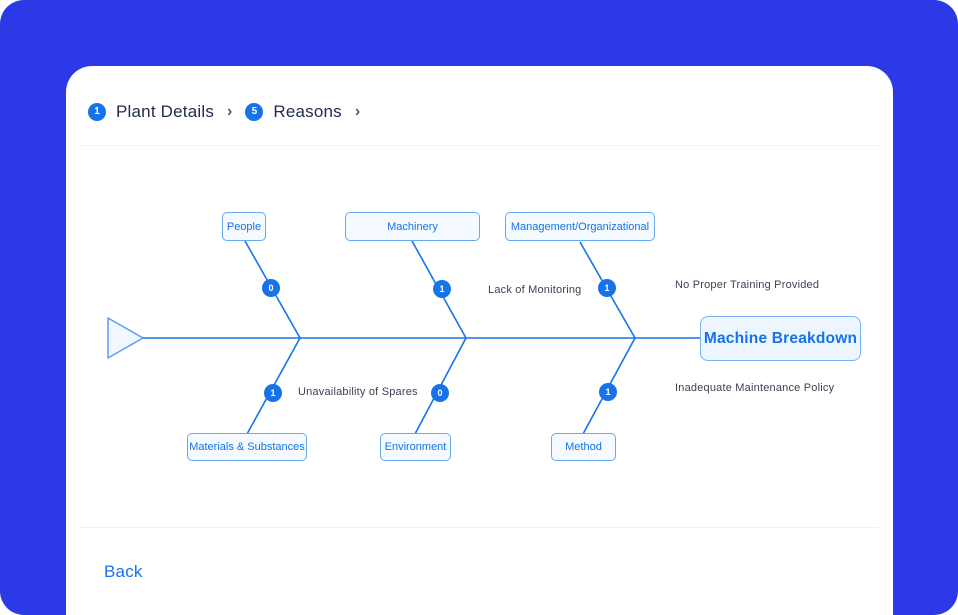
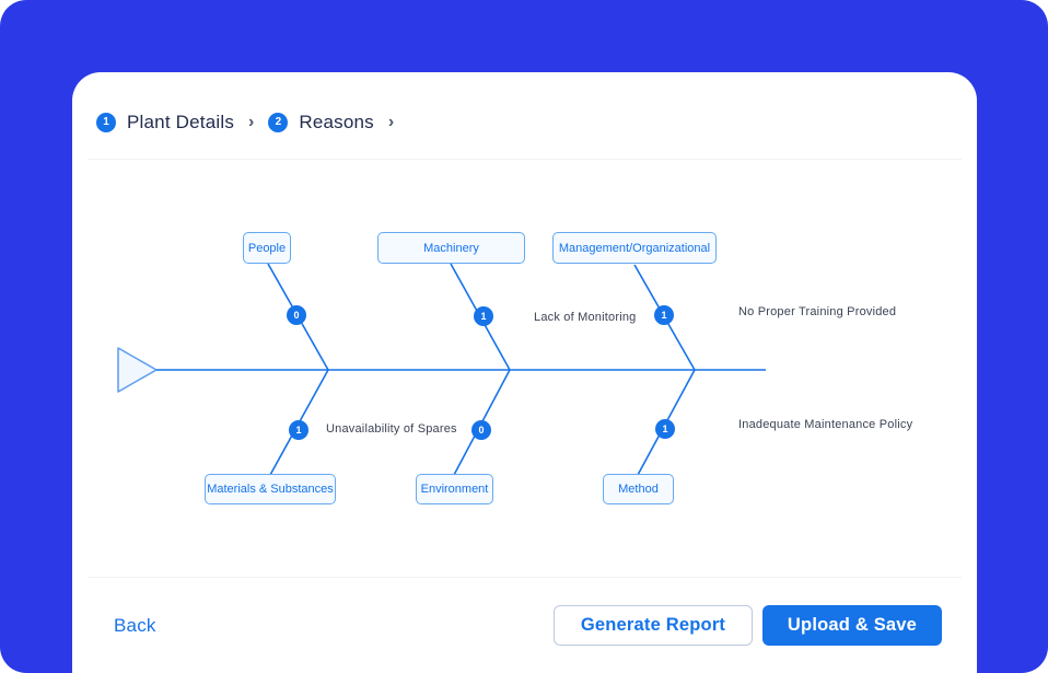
  1
  Plant Details
  ›
- 5
+ 2
  Reasons
  ›
  People
  Machinery
  Management/Organizational
  Materials & Substances
  Environment
  Method
  0
  1
  1
  1
  0
  1
  Lack of Monitoring
  No Proper Training Provided
  Unavailability of Spares
  Inadequate Maintenance Policy
- Machine Breakdown
  Back
+ Generate Report
+ Upload & Save
